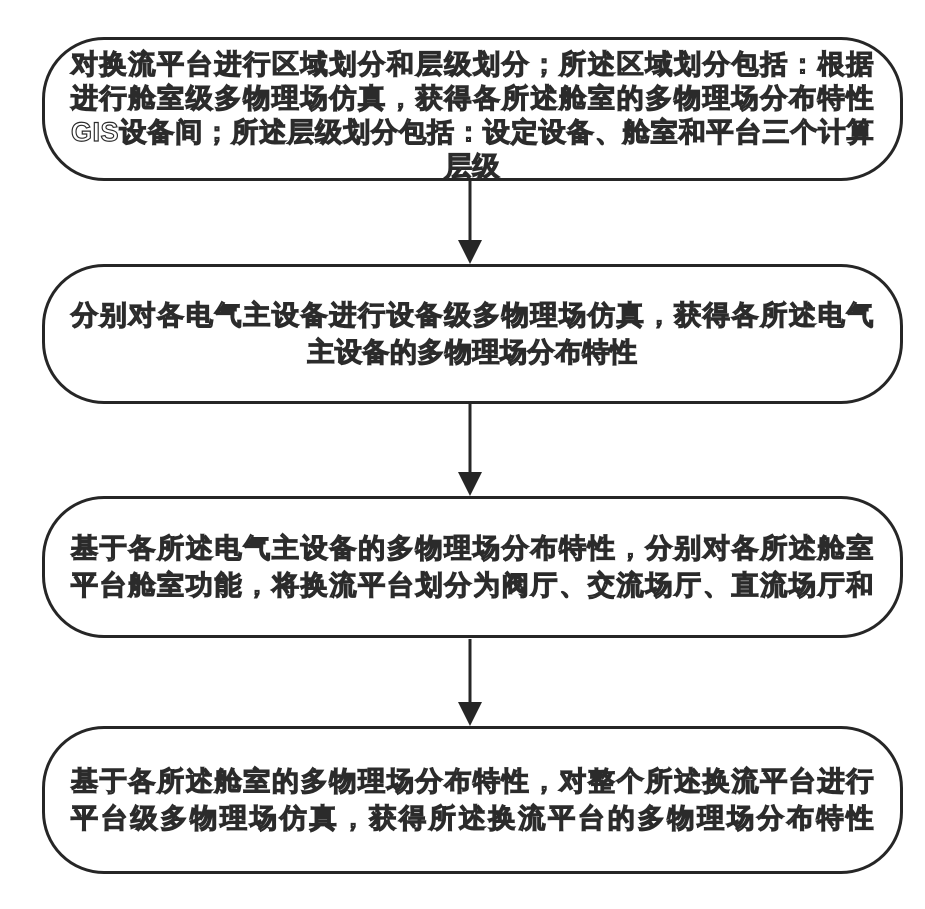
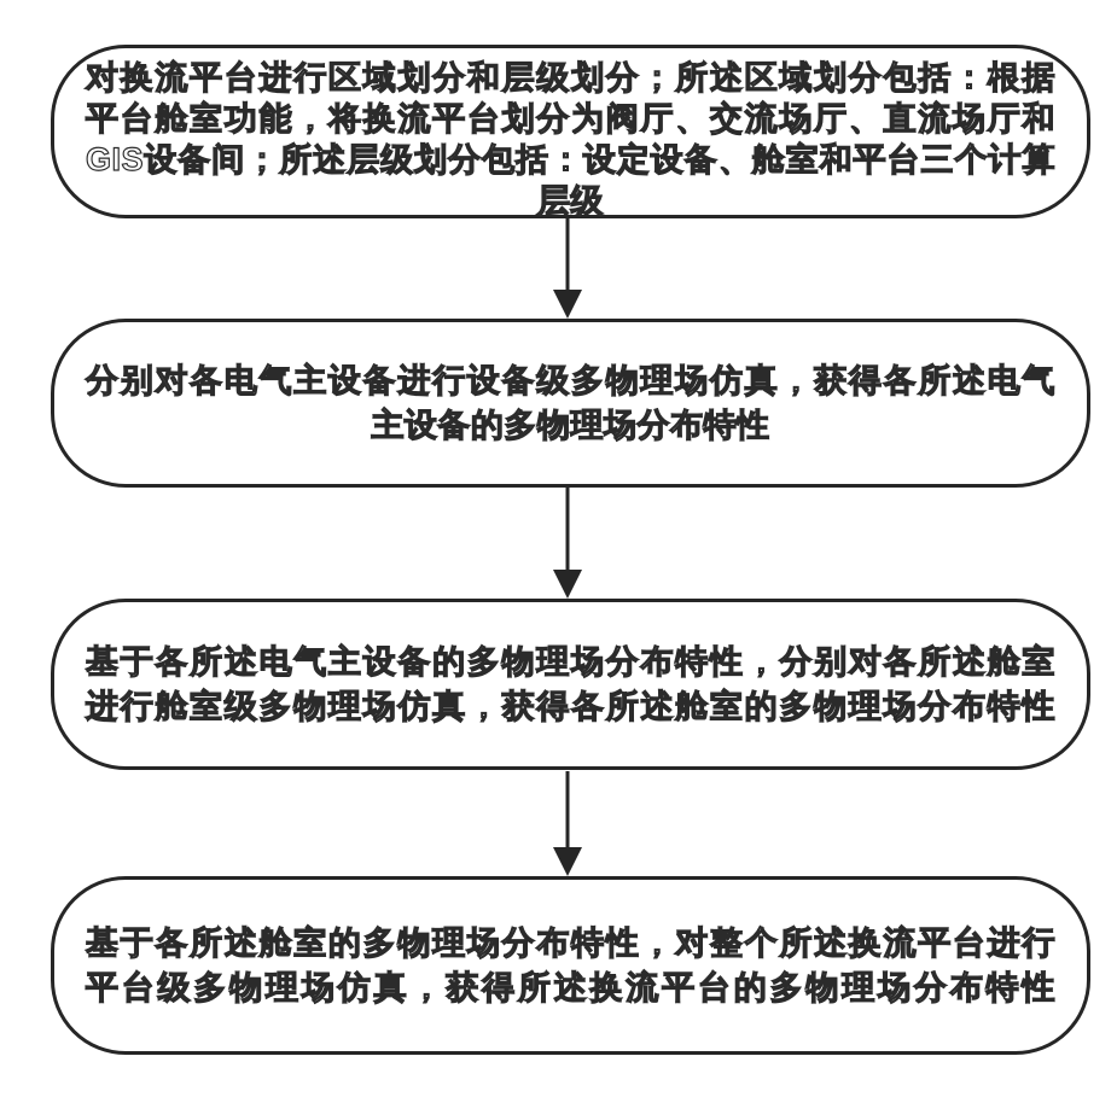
  对换流平台进行区域划分和层级划分；所述区域划分包括：根据
- 进行舱室级多物理场仿真，获得各所述舱室的多物理场分布特性
+ 平台舱室功能，将换流平台划分为阀厅、交流场厅、直流场厅和
  GIS设备间；所述层级划分包括：设定设备、舱室和平台三个计算
  层级
  分别对各电气主设备进行设备级多物理场仿真，获得各所述电气
  主设备的多物理场分布特性
  基于各所述电气主设备的多物理场分布特性，分别对各所述舱室
- 平台舱室功能，将换流平台划分为阀厅、交流场厅、直流场厅和
+ 进行舱室级多物理场仿真，获得各所述舱室的多物理场分布特性
  基于各所述舱室的多物理场分布特性，对整个所述换流平台进行
  平台级多物理场仿真，获得所述换流平台的多物理场分布特性
